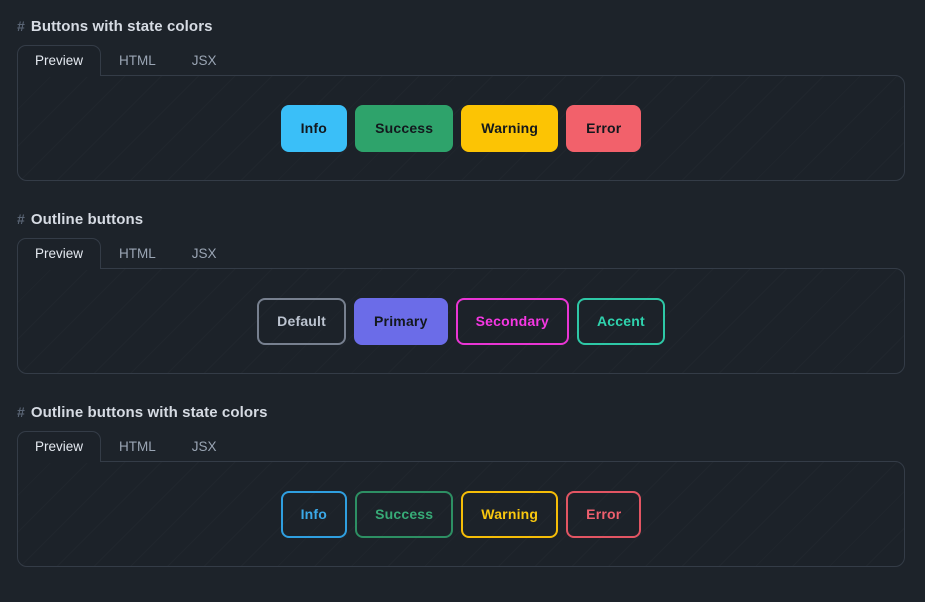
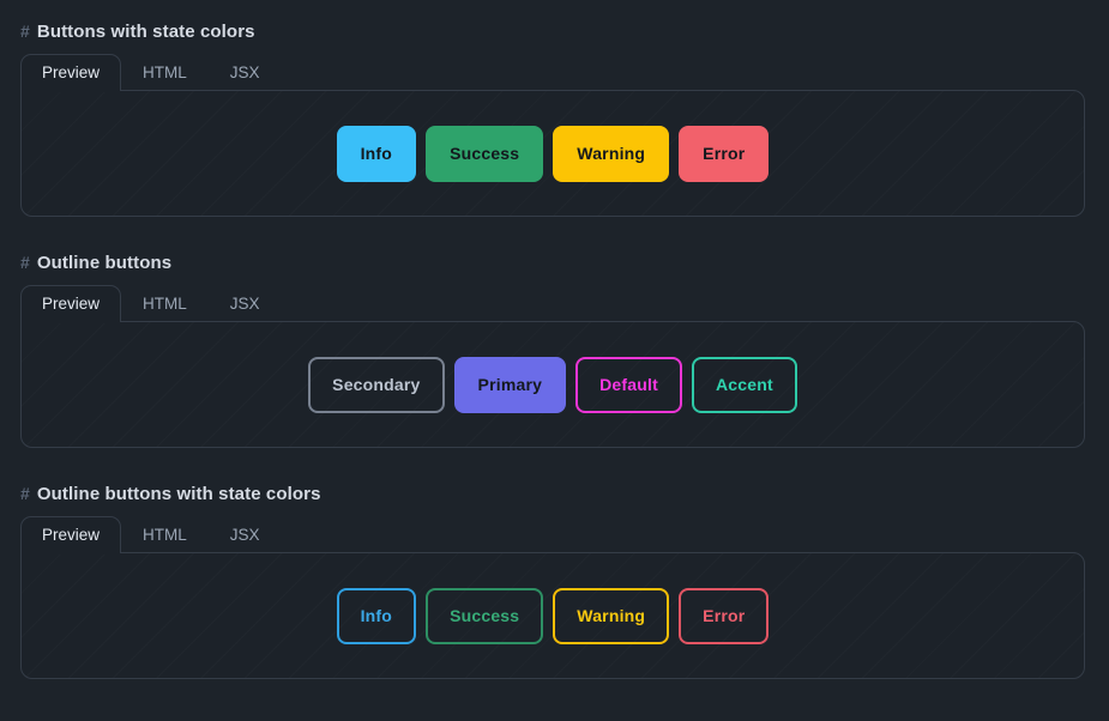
  #
  Buttons with state colors
  Preview
  HTML
  JSX
  Info
  Success
  Warning
  Error
  #
  Outline buttons
  Preview
  HTML
  JSX
- Default
+ Secondary
  Primary
- Secondary
+ Default
  Accent
  #
  Outline buttons with state colors
  Preview
  HTML
  JSX
  Info
  Success
  Warning
  Error
